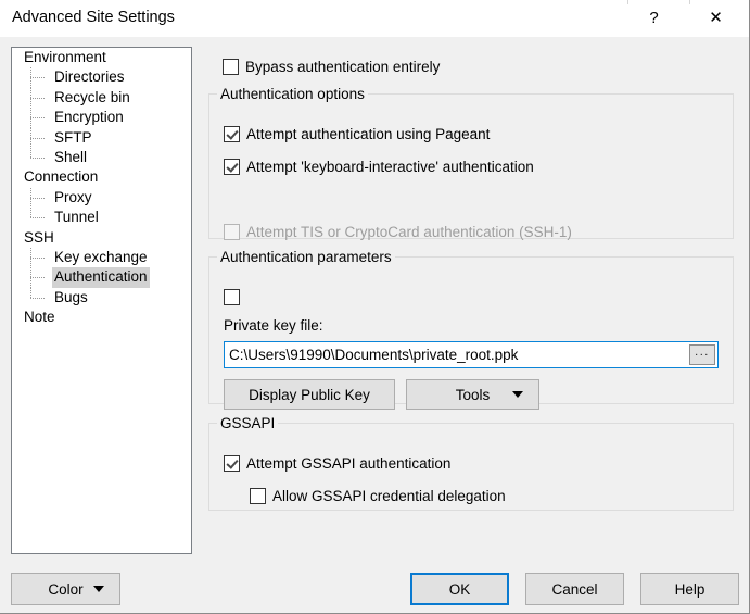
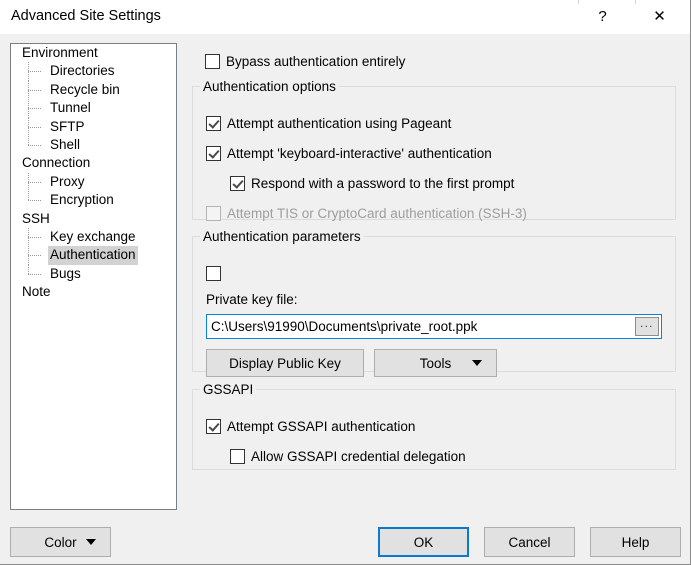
  Advanced Site Settings
  ?
  ✕
  Environment
  Directories
  Recycle bin
- Encryption
+ Tunnel
  SFTP
  Shell
  Connection
  Proxy
- Tunnel
+ Encryption
  SSH
  Key exchange
  Authentication
  Bugs
  Note
  Bypass authentication entirely
  Authentication options
  Attempt authentication using Pageant
  Attempt 'keyboard-interactive' authentication
+ Respond with a password to the first prompt
- Attempt TIS or CryptoCard authentication (SSH-1)
+ Attempt TIS or CryptoCard authentication (SSH-3)
  Authentication parameters
  Private key file:
  C:\Users\91990\Documents\private_root.ppk
  ...
  Display Public Key
  Tools
  GSSAPI
  Attempt GSSAPI authentication
  Allow GSSAPI credential delegation
  Color
  OK
  Cancel
  Help
